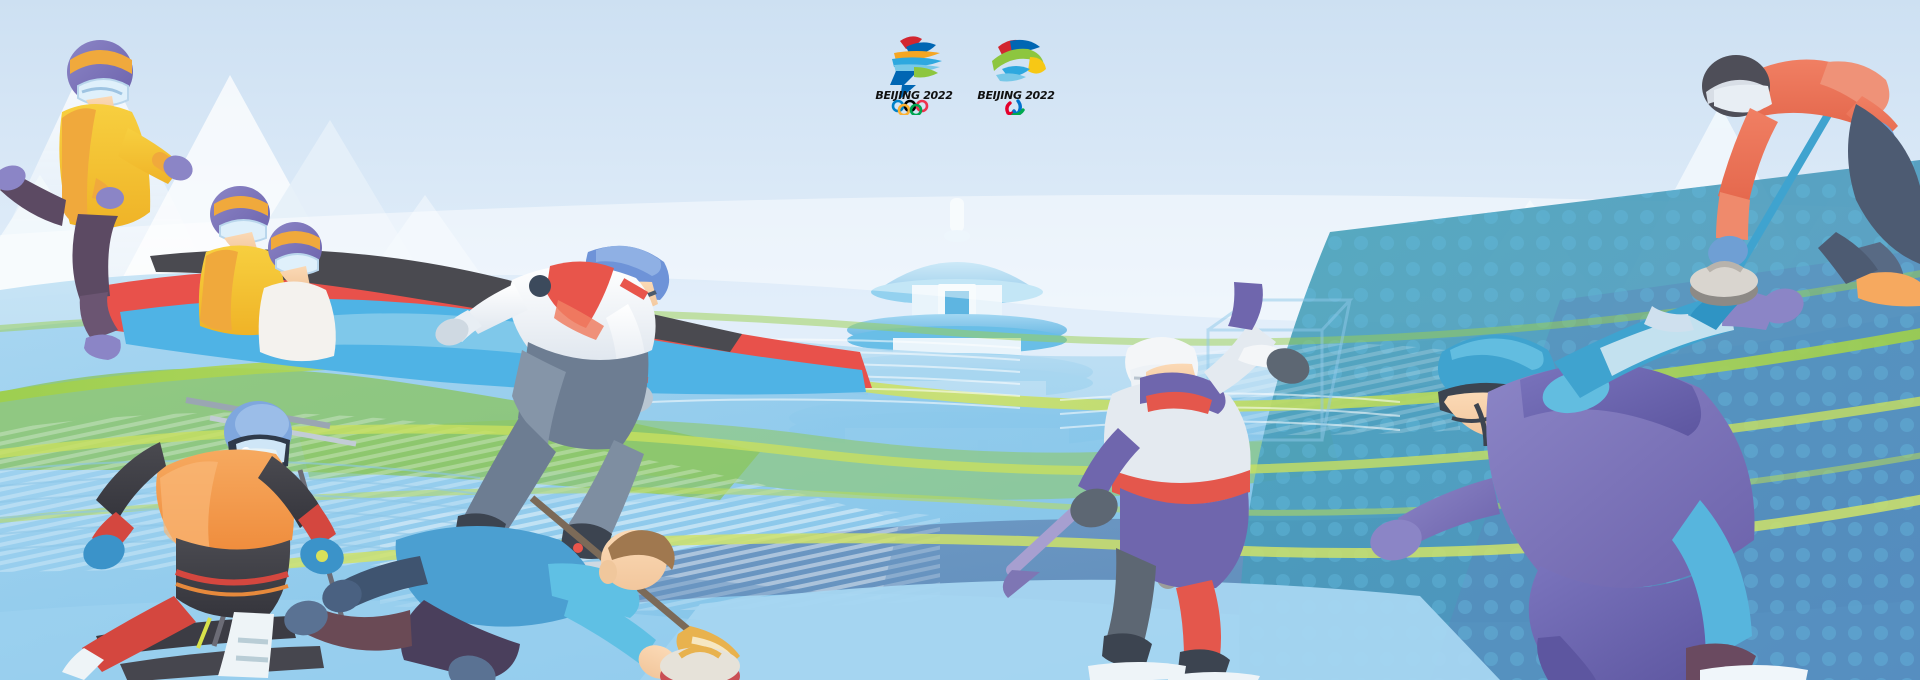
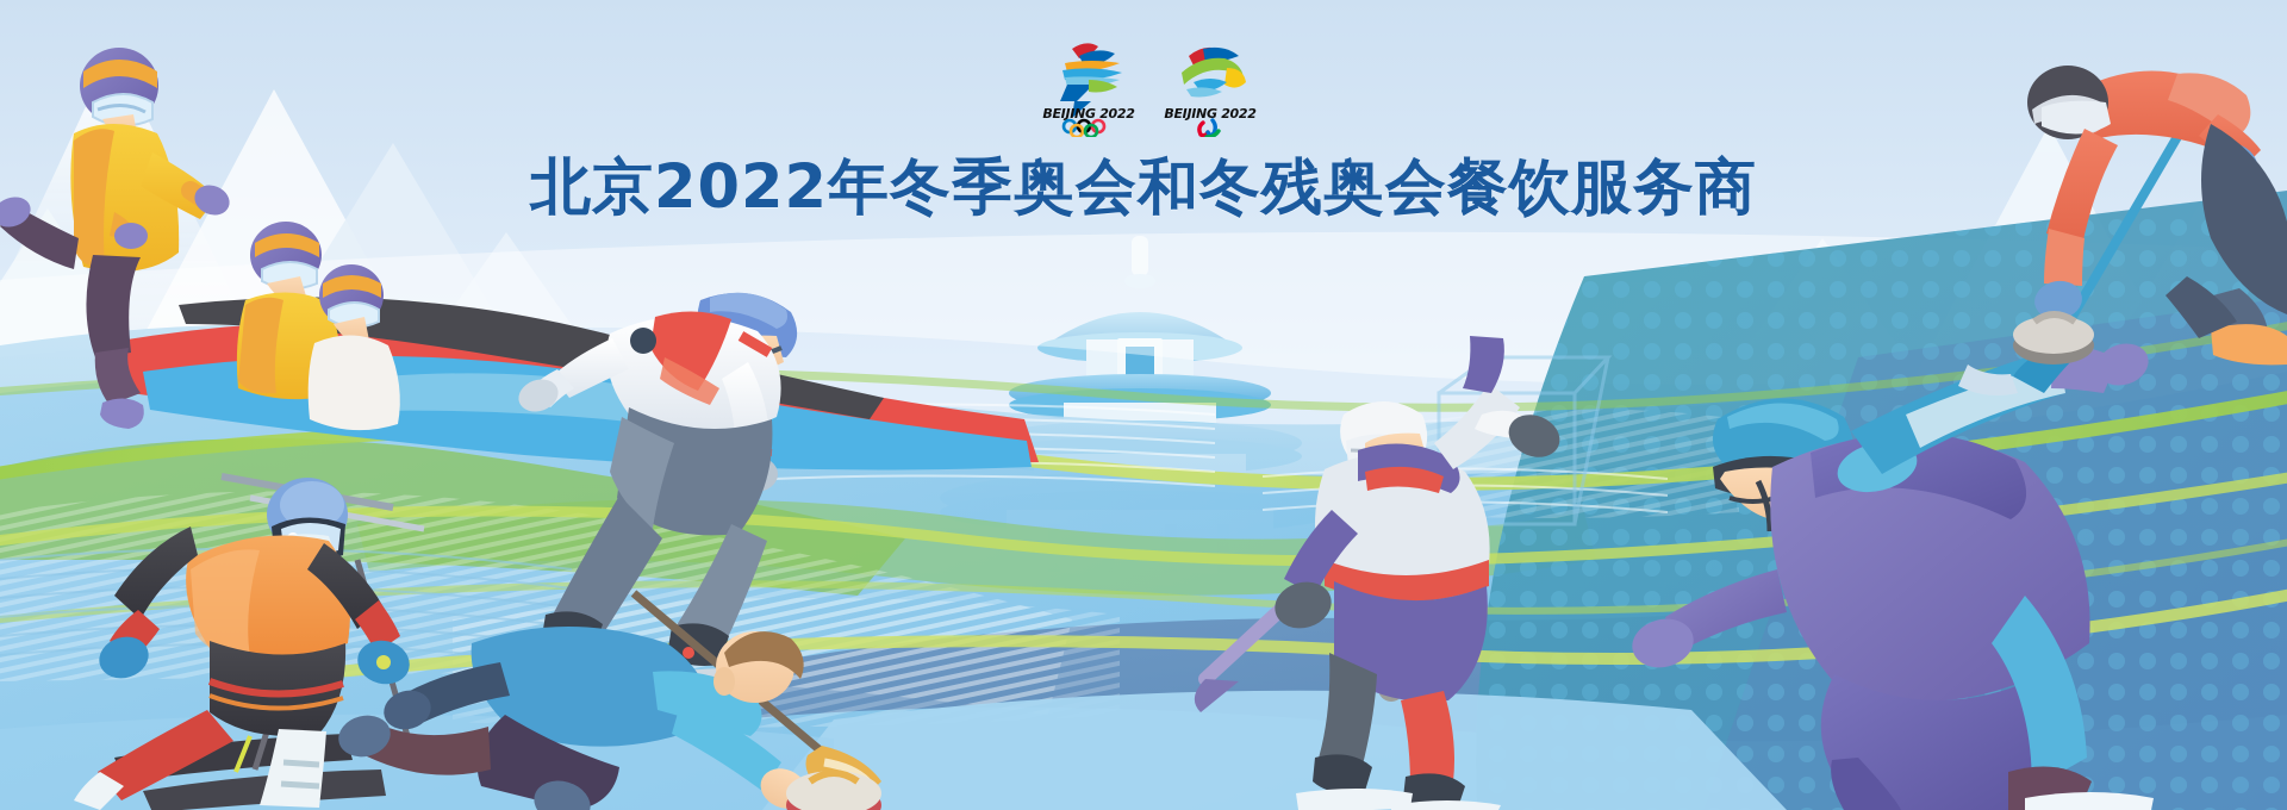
  BEIJING 2022
  BEIJING 2022
+ 北京2022年冬季奥会和冬残奥会餐饮服务商
